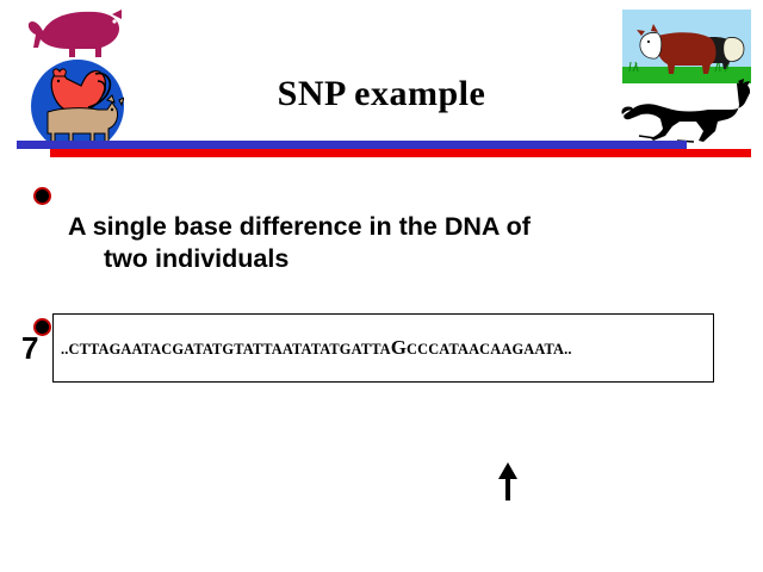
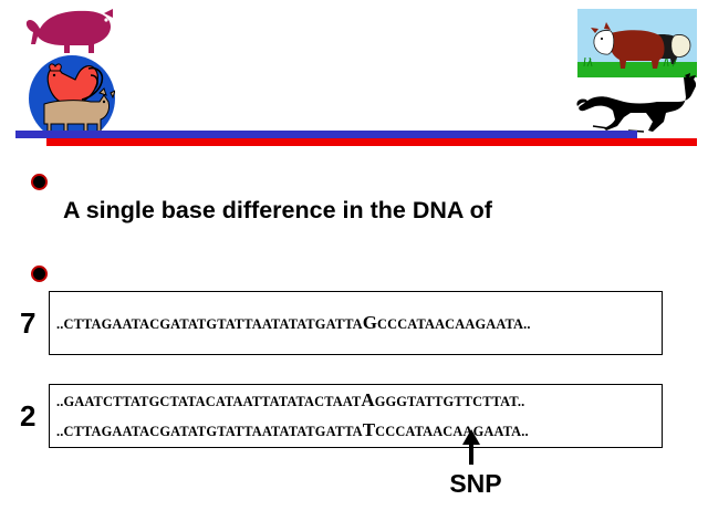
- SNP example
  A single base difference in the DNA of
- two individuals
  7
  ..CTTAGAATACGATATGTATTAATATATGATTAGCCCATAACAAGAATA..
+ 2
+ ..GAATCTTATGCTATACATAATTATATACTAATAGGGTATTGTTCTTAT..
+ ..CTTAGAATACGATATGTATTAATATATGATTATCCCATAACAAGAATA..
+ SNP
